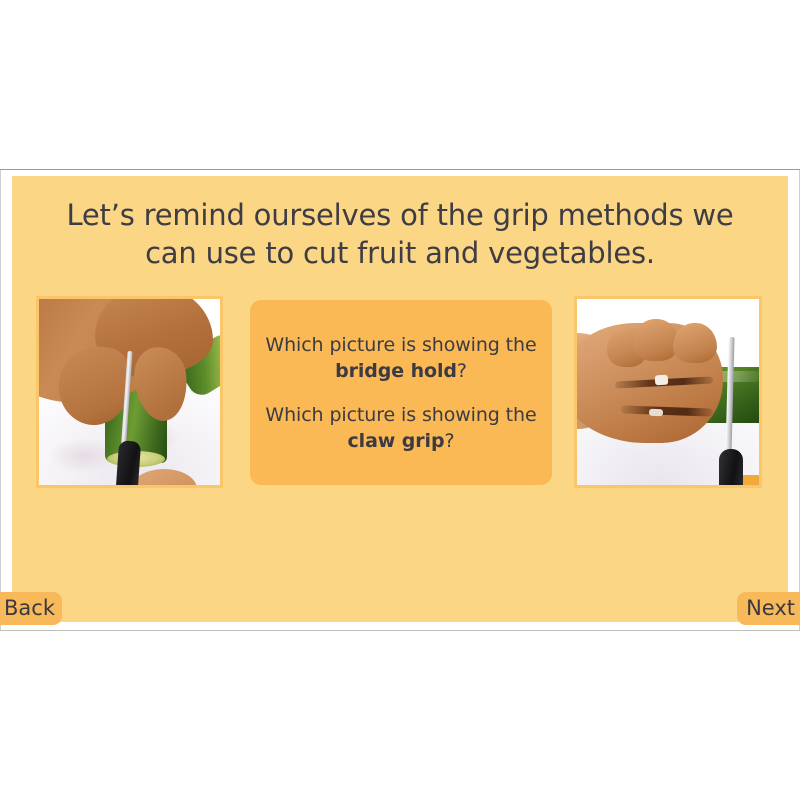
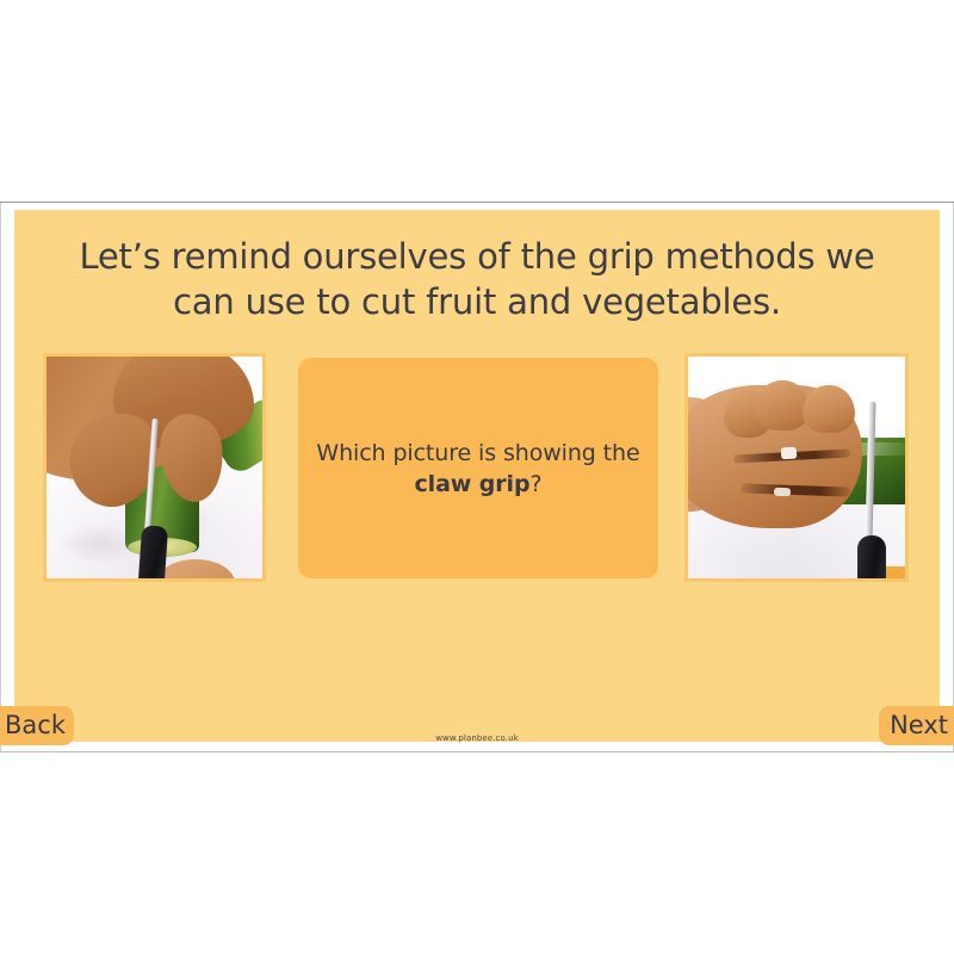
  Let’s remind ourselves of the grip methods we can use to cut fruit and vegetables.
- Which picture is showing the bridge hold?
  Which picture is showing the claw grip?
  Back
  Next
+ www.planbee.co.uk
